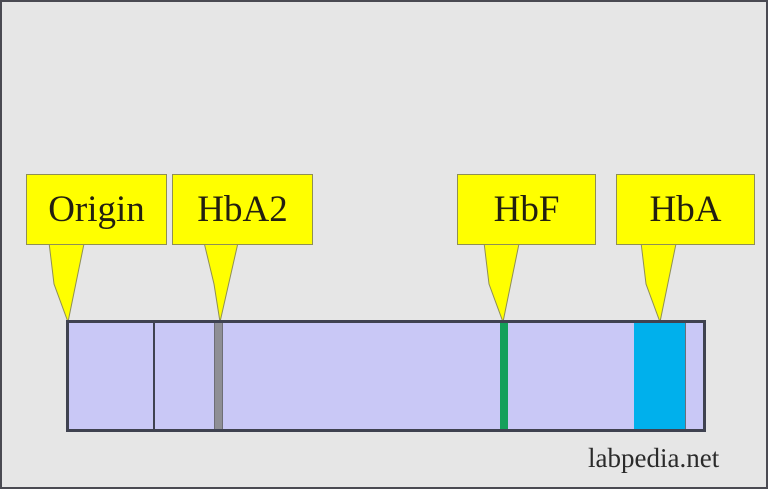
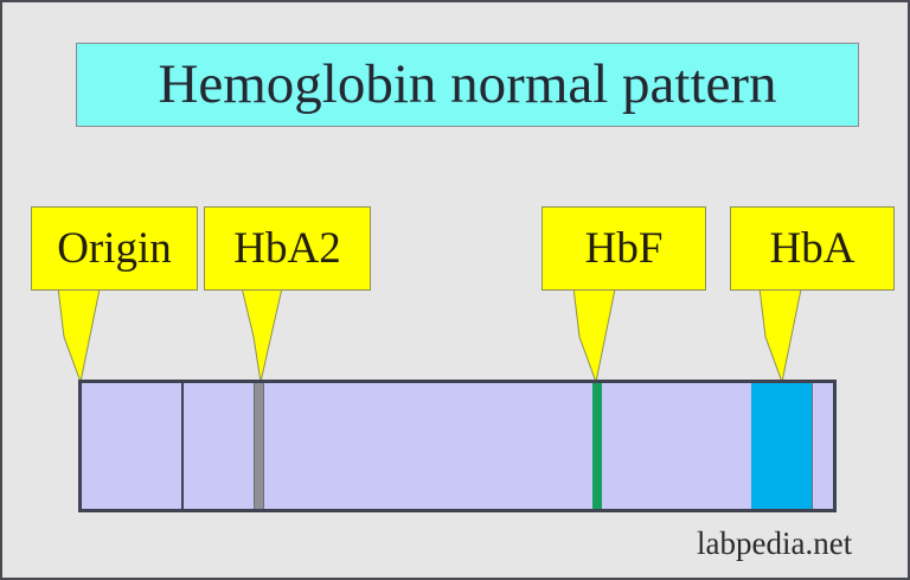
+ Hemoglobin normal pattern
  Origin
  HbA2
  HbF
  HbA
  labpedia.net
